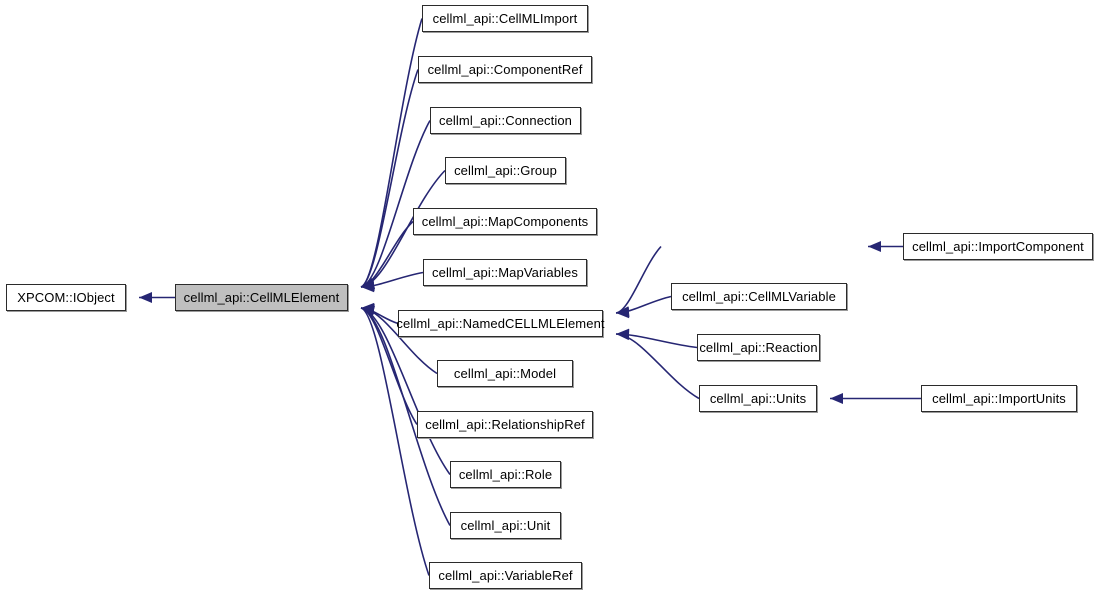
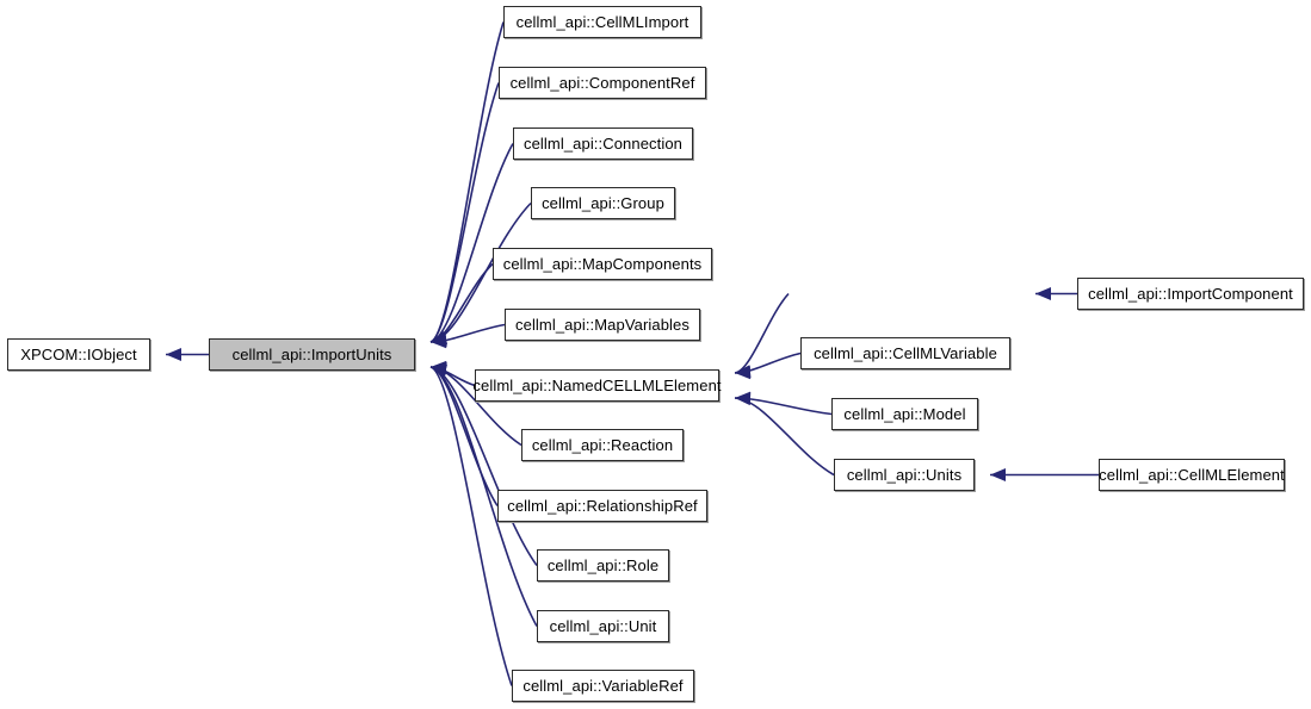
  XPCOM::IObject
- cellml_api::CellMLElement
+ cellml_api::ImportUnits
  cellml_api::CellMLImport
  cellml_api::ComponentRef
  cellml_api::Connection
  cellml_api::Group
  cellml_api::MapComponents
  cellml_api::MapVariables
  cellml_api::NamedCELLMLElement
- cellml_api::Model
+ cellml_api::Reaction
  cellml_api::RelationshipRef
  cellml_api::Role
  cellml_api::Unit
  cellml_api::VariableRef
  cellml_api::CellMLVariable
- cellml_api::Reaction
+ cellml_api::Model
  cellml_api::Units
  cellml_api::ImportComponent
- cellml_api::ImportUnits
+ cellml_api::CellMLElement
